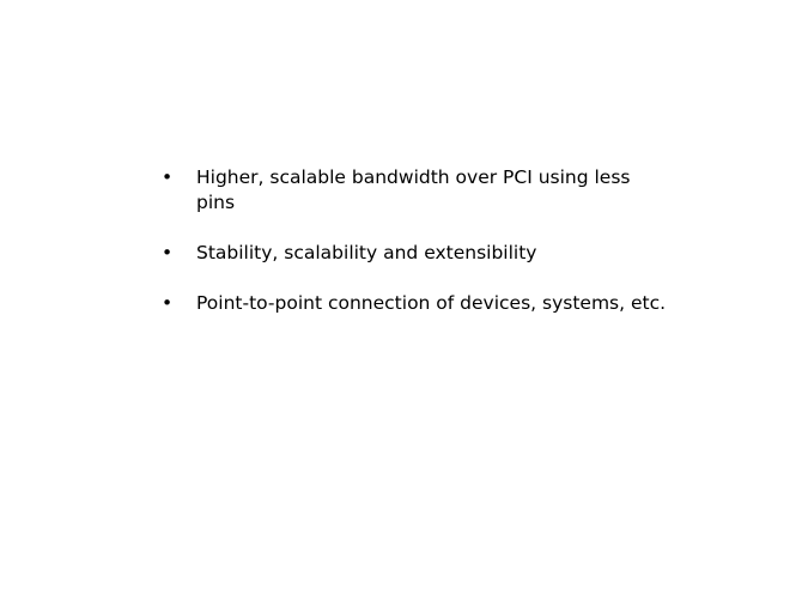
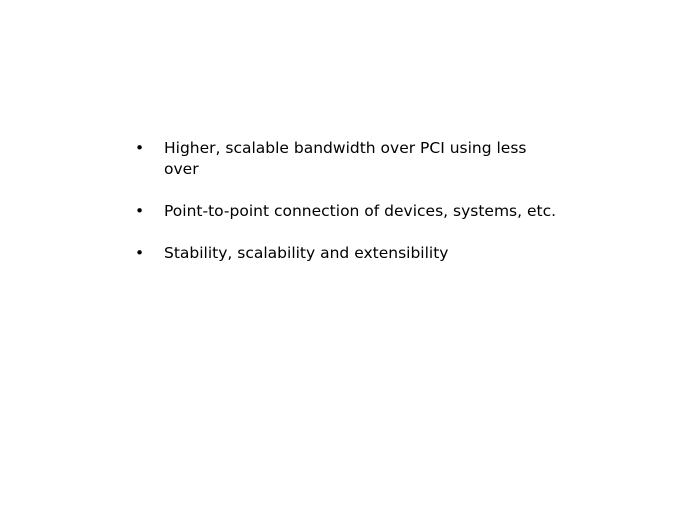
  •
- Higher, scalable bandwidth over PCI using less pins
+ Higher, scalable bandwidth over PCI using less over
  •
- Stability, scalability and extensibility
+ Point-to-point connection of devices, systems, etc.
  •
- Point-to-point connection of devices, systems, etc.
+ Stability, scalability and extensibility
